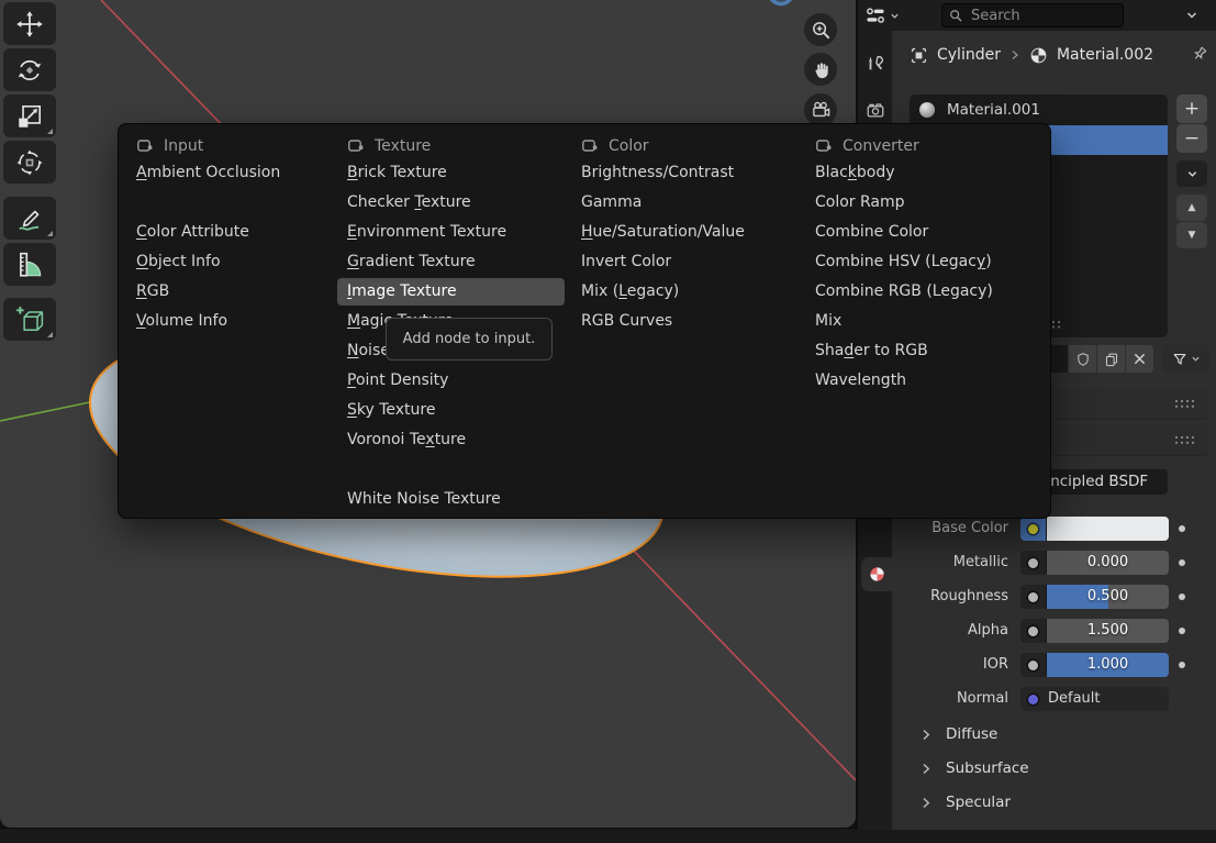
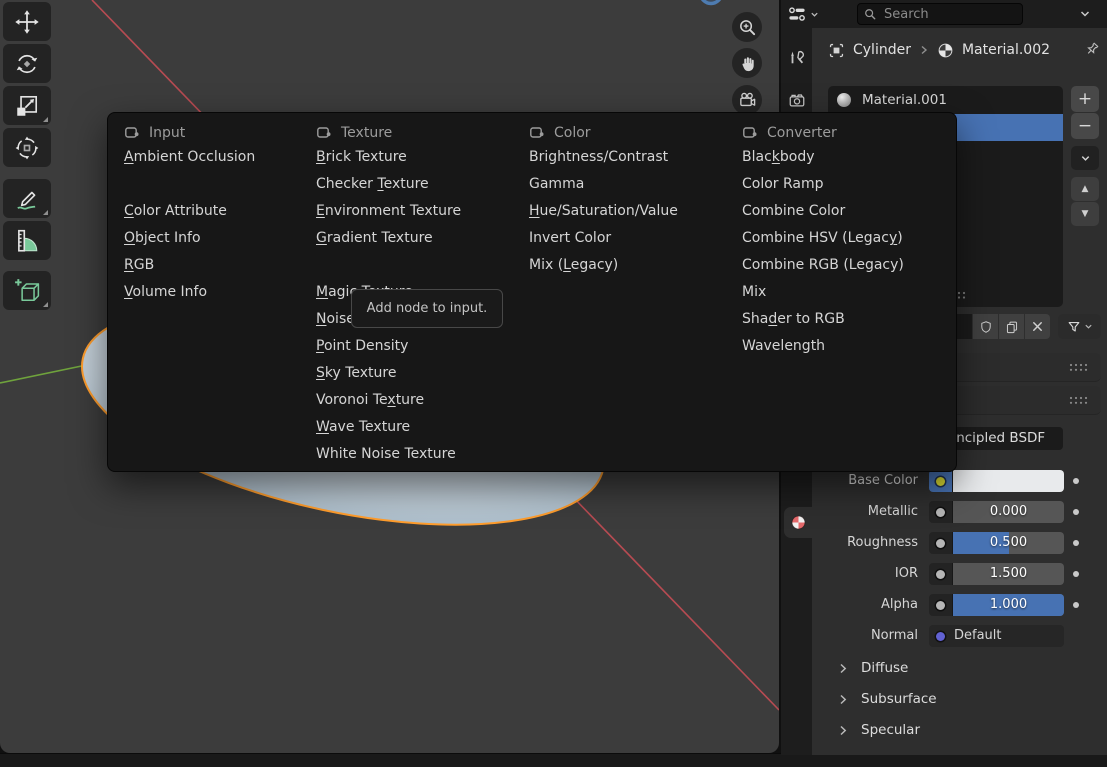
  Search
  Cylinder
  Material.002
  Material.001
  +
  −
  ▲
  ▼
  ncipled BSDF
  Base Color
  Metallic
  0.000
  Roughness
  0.500
- Alpha
+ IOR
  1.500
- IOR
+ Alpha
  1.000
  Normal
  Default
  Diffuse
  Subsurface
  Specular
  Input
  Ambient Occlusion
  Color Attribute
  Object Info
  RGB
  Volume Info
  Texture
  Brick Texture
  Checker Texture
  Environment Texture
  Gradient Texture
- Image Texture
  Point Density
  Sky Texture
  Voronoi Texture
+ Wave Texture
  White Noise Texture
  Color
  Brightness/Contrast
  Gamma
  Hue/Saturation/Value
  Invert Color
  Mix (Legacy)
- RGB Curves
  Converter
  Blackbody
  Color Ramp
  Combine Color
  Combine HSV (Legacy)
  Combine RGB (Legacy)
  Mix
  Shader to RGB
  Wavelength
  Add node to input.
